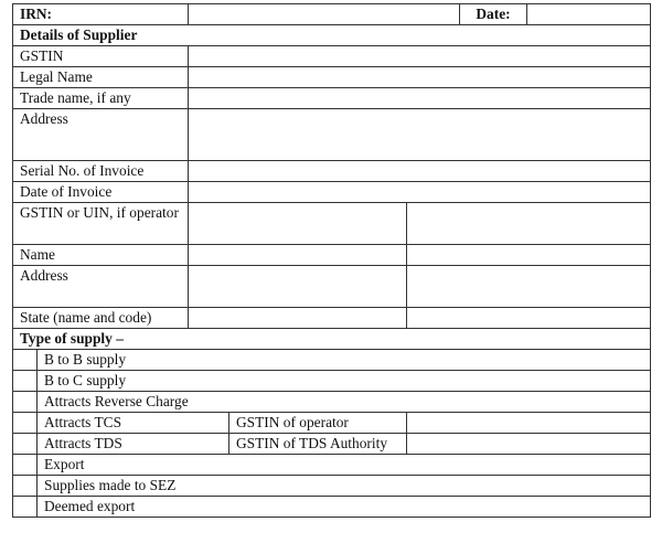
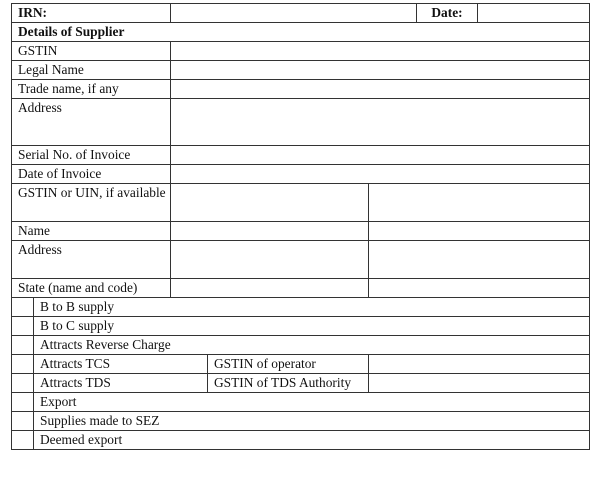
  IRN:		Date:
  Details of Supplier
  GSTIN
  Legal Name
  Trade name, if any
  Address
  Serial No. of Invoice
  Date of Invoice
- GSTIN or UIN, if operator
+ GSTIN or UIN, if available
  Name
  Address
  State (name and code)
- Type of supply –
  	B to B supply
  	B to C supply
  	Attracts Reverse Charge
  	Attracts TCS	GSTIN of operator
  	Attracts TDS	GSTIN of TDS Authority
  	Export
  	Supplies made to SEZ
  	Deemed export
